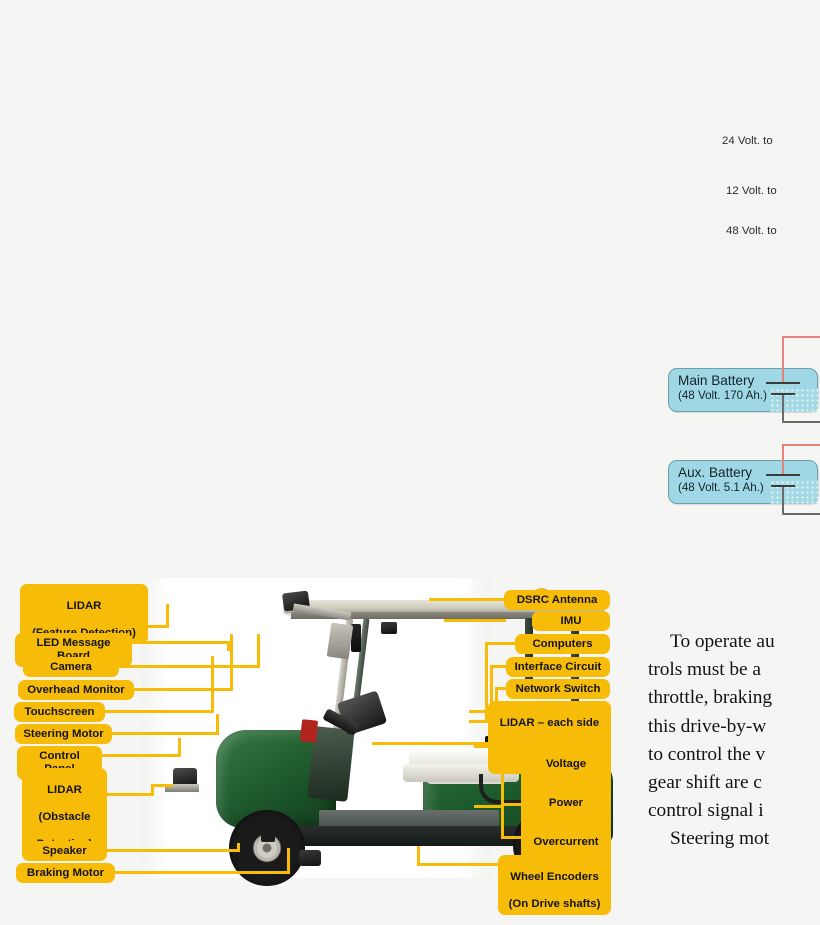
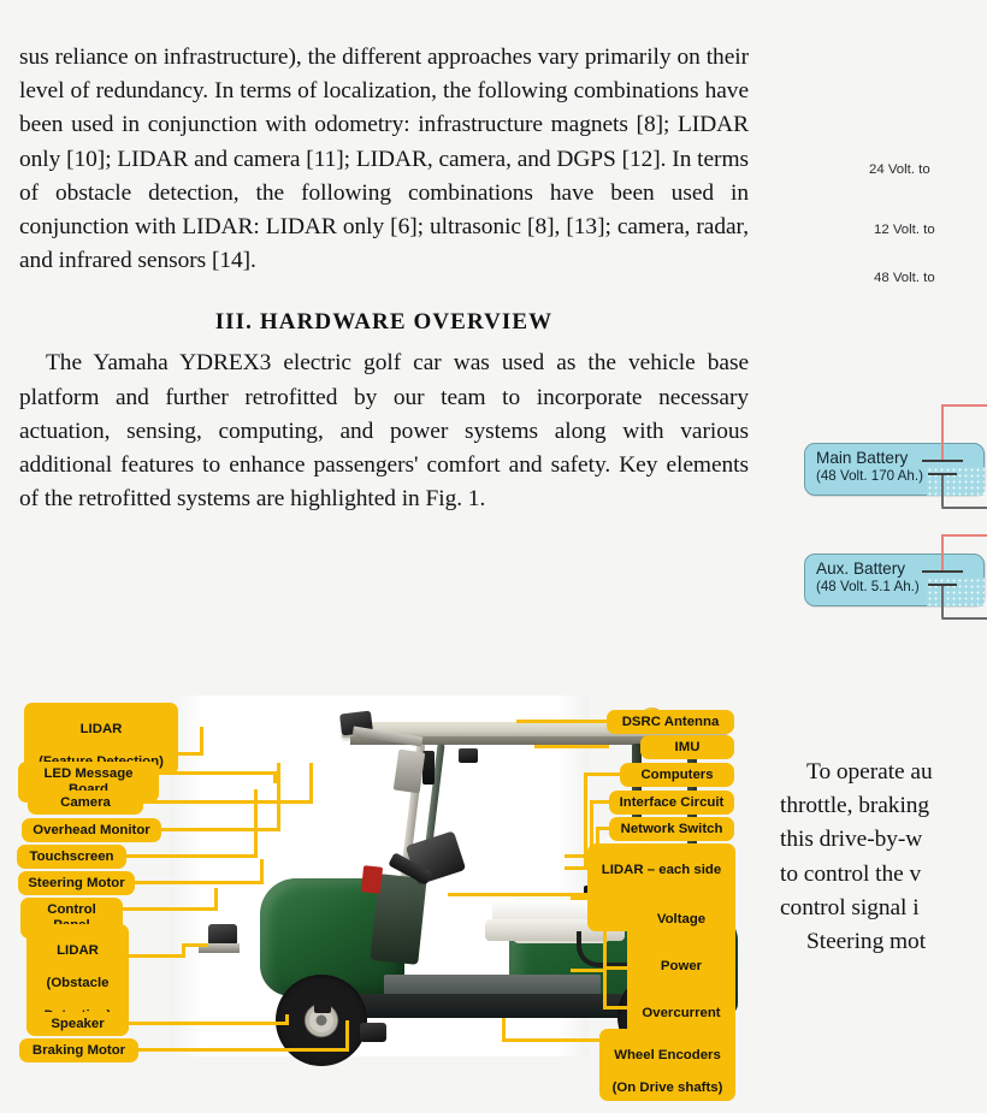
+ sus reliance on infrastructure), the different approaches vary primarily on their level of redundancy. In terms of localization, the following combinations have been used in conjunction with odometry: infrastructure magnets [8]; LIDAR only [10]; LIDAR and camera [11]; LIDAR, camera, and DGPS [12]. In terms of obstacle detection, the following combinations have been used in conjunction with LIDAR: LIDAR only [6]; ultrasonic [8], [13]; camera, radar, and infrared sensors [14].
+ III. HARDWARE OVERVIEW
+ The Yamaha YDREX3 electric golf car was used as the vehicle base platform and further retrofitted by our team to incorporate necessary actuation, sensing, computing, and power systems along with various additional features to enhance passengers' comfort and safety. Key elements of the retrofitted systems are highlighted in Fig. 1.
  To operate au
- trols must be a
  throttle, braking
  this drive-by-w
  to control the v
- gear shift are c
  control signal i
  Steering mot
  24 Volt. to
  12 Volt. to
  48 Volt. to
  Main Battery
  (48 Volt. 170 Ah.)
  Aux. Battery
  (48 Volt. 5.1 Ah.)
  LIDAR
  LED Message Board
  Camera
  Overhead Monitor
  Touchscreen
  Steering Motor
  LIDAR
  (Obstacle
  Speaker
  Braking Motor
  DSRC Antenna
  IMU
  Computers
  Interface Circuit
  Network Switch
  LIDAR – each side
  Voltage
  Power
  Overcurrent
  Wheel Encoders
  (On Drive shafts)
